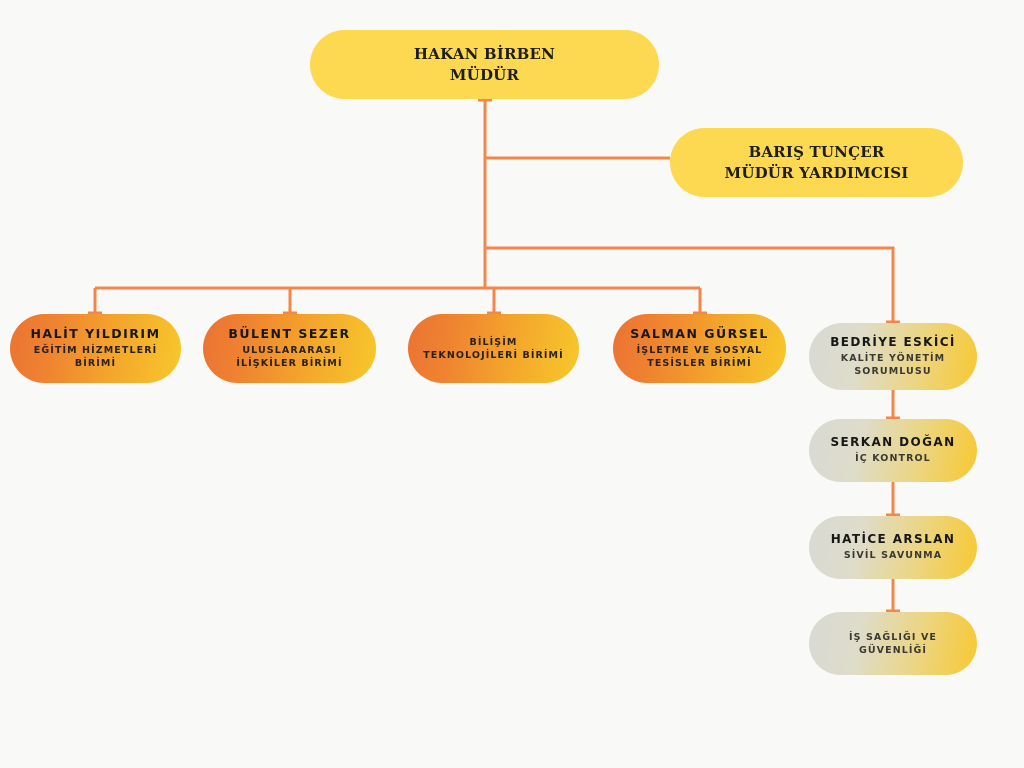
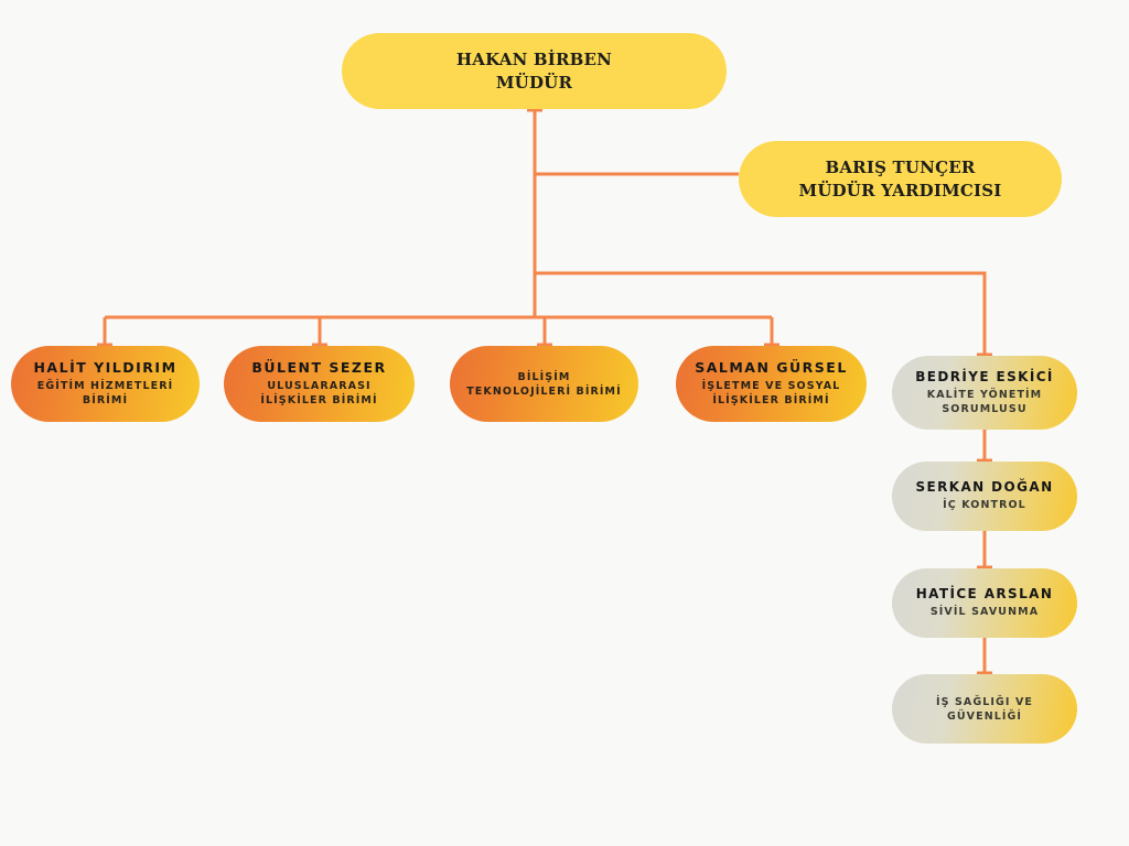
  HAKAN BİRBEN
  MÜDÜR
  BARIŞ TUNÇER
  MÜDÜR YARDIMCISI
  HALİT YILDIRIM
  EĞİTİM HİZMETLERİ BİRİMİ
  BÜLENT SEZER
  ULUSLARARASI İLİŞKİLER BİRİMİ
  BİLİŞİM TEKNOLOJİLERİ BİRİMİ
  SALMAN GÜRSEL
- İŞLETME VE SOSYAL TESİSLER BİRİMİ
+ İŞLETME VE SOSYAL İLİŞKİLER BİRİMİ
  BEDRİYE ESKİCİ
  KALİTE YÖNETİM SORUMLUSU
  SERKAN DOĞAN
  İÇ KONTROL
  HATİCE ARSLAN
  SİVİL SAVUNMA
  İŞ SAĞLIĞI VE GÜVENLİĞİ
